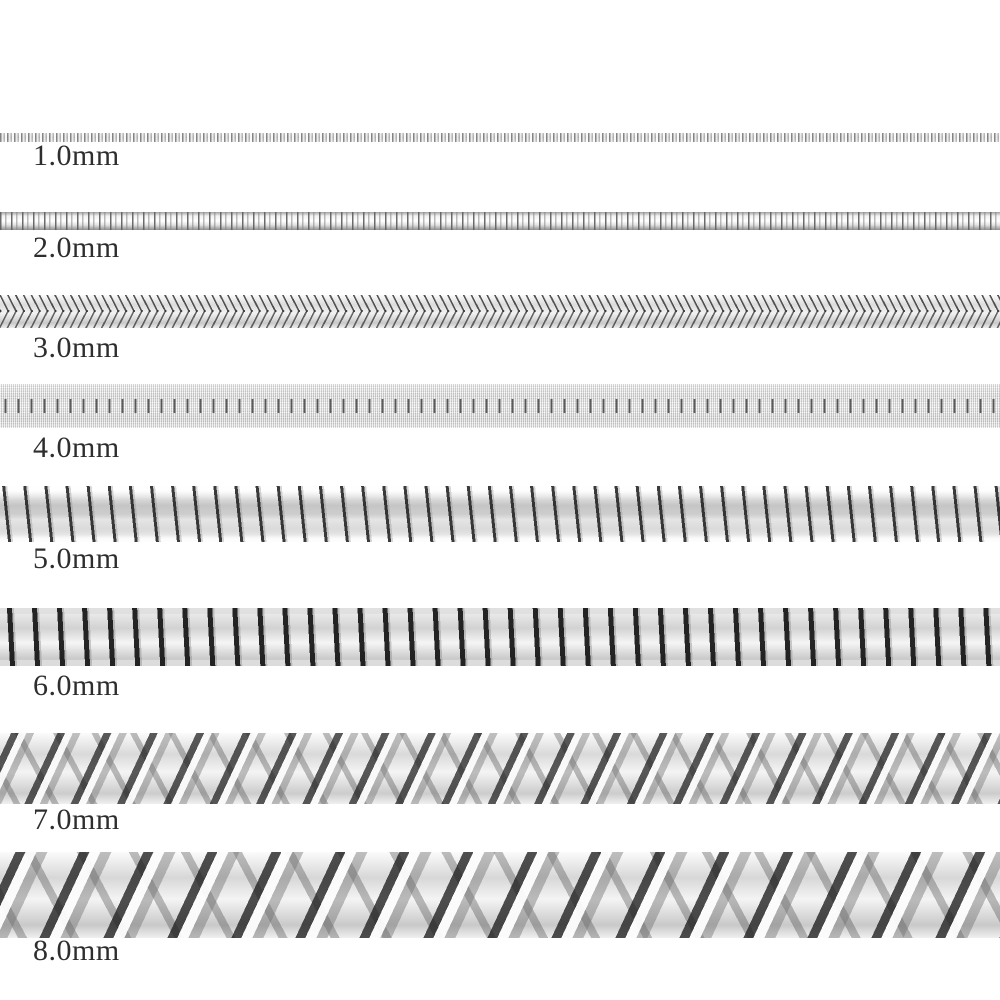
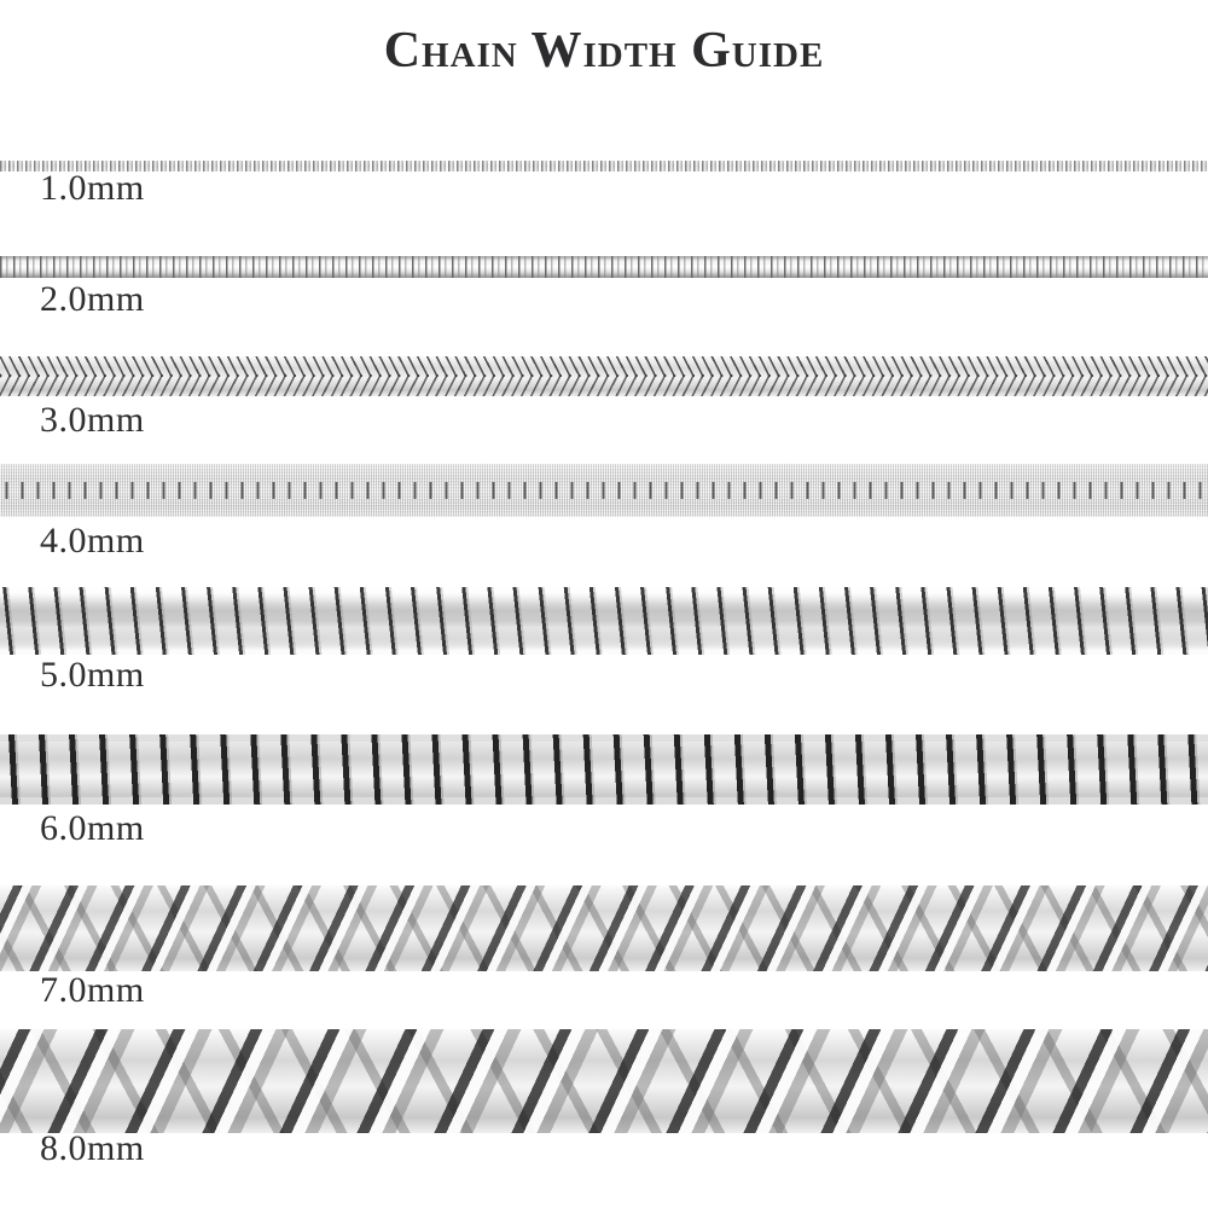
+ Chain Width Guide
  1.0mm
  2.0mm
  3.0mm
  4.0mm
  5.0mm
  6.0mm
  7.0mm
  8.0mm
